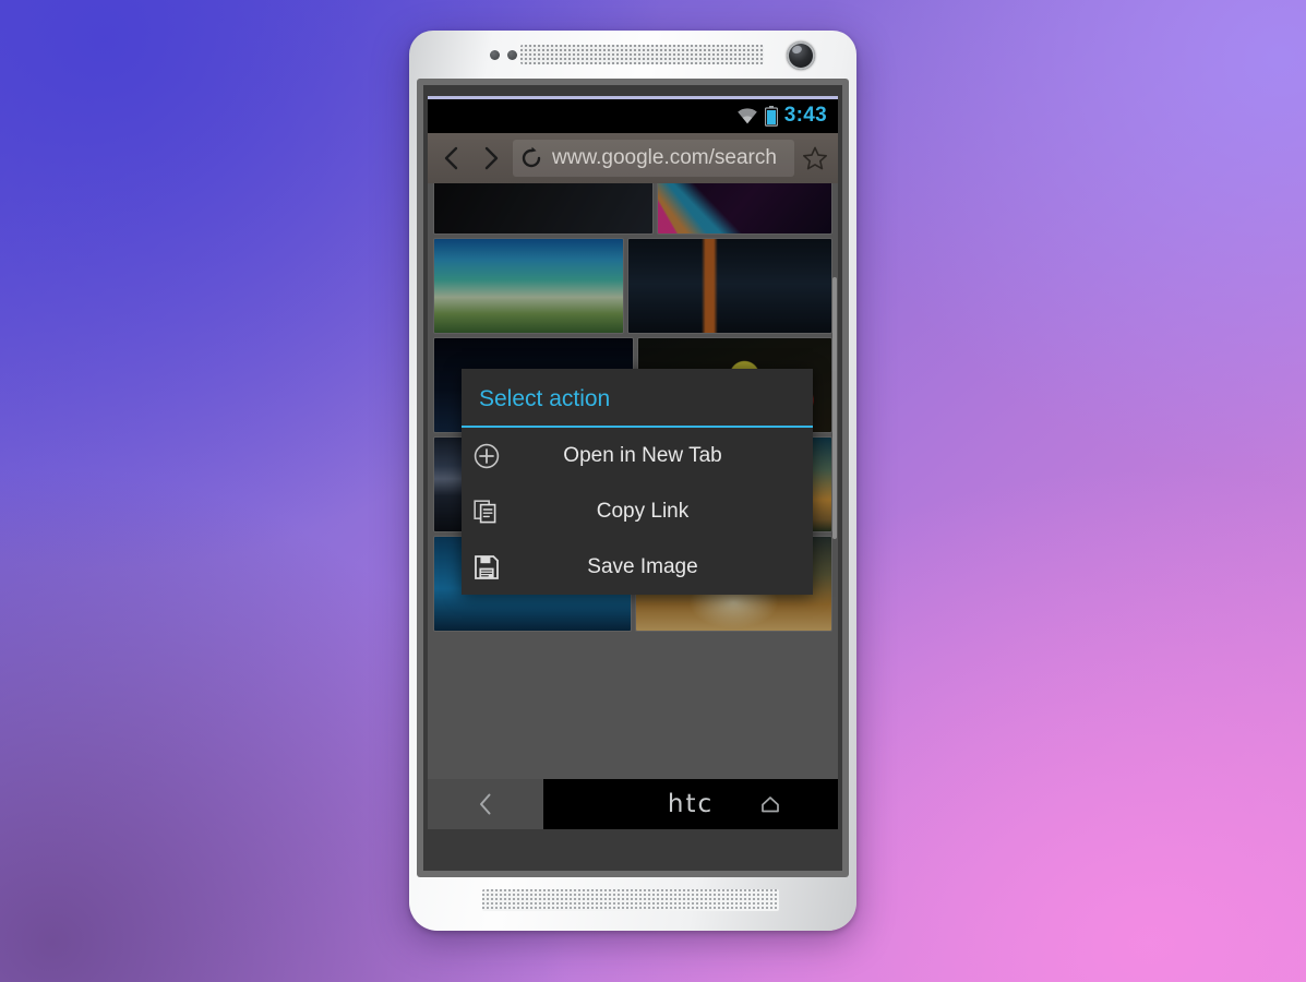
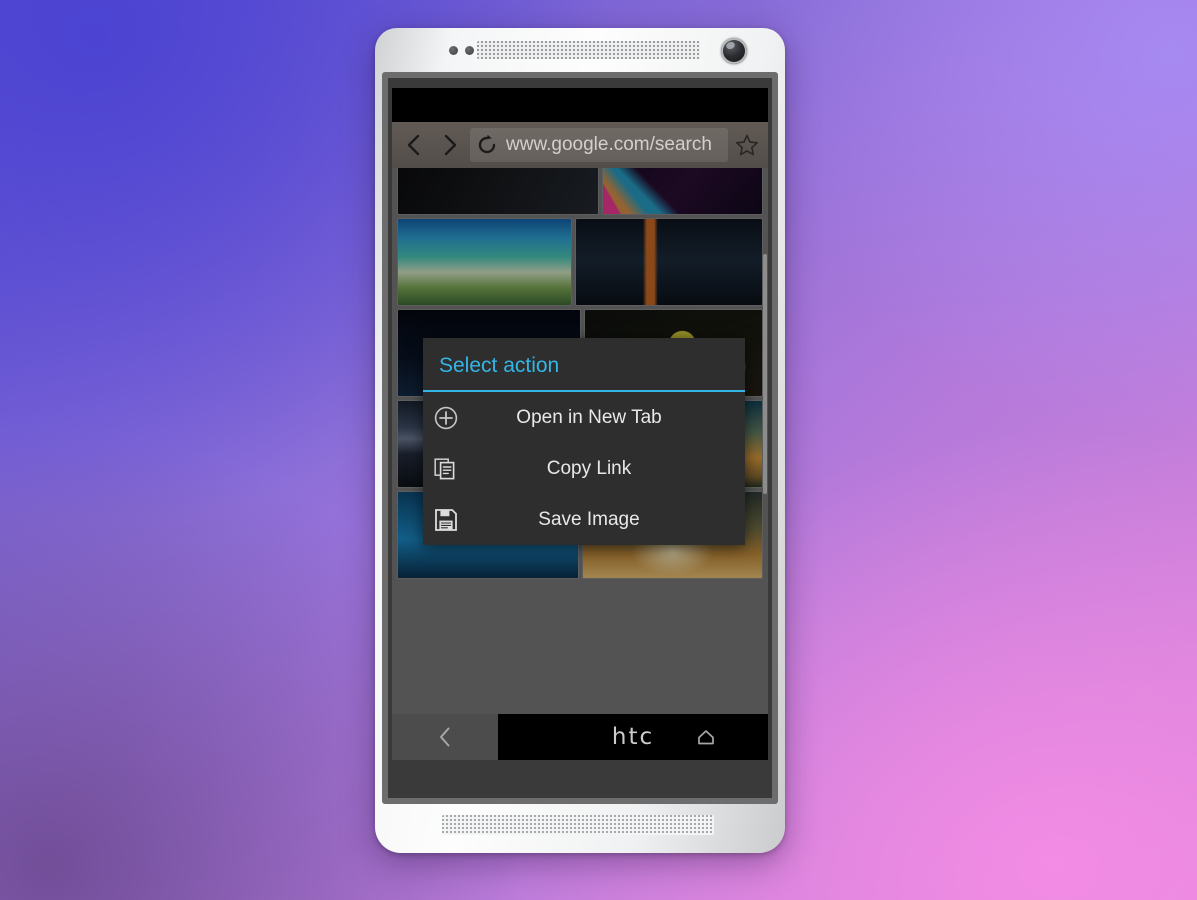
- 3:43
  www.google.com/search
  Select action
  Open in New Tab
  Copy Link
  Save Image
  htc
